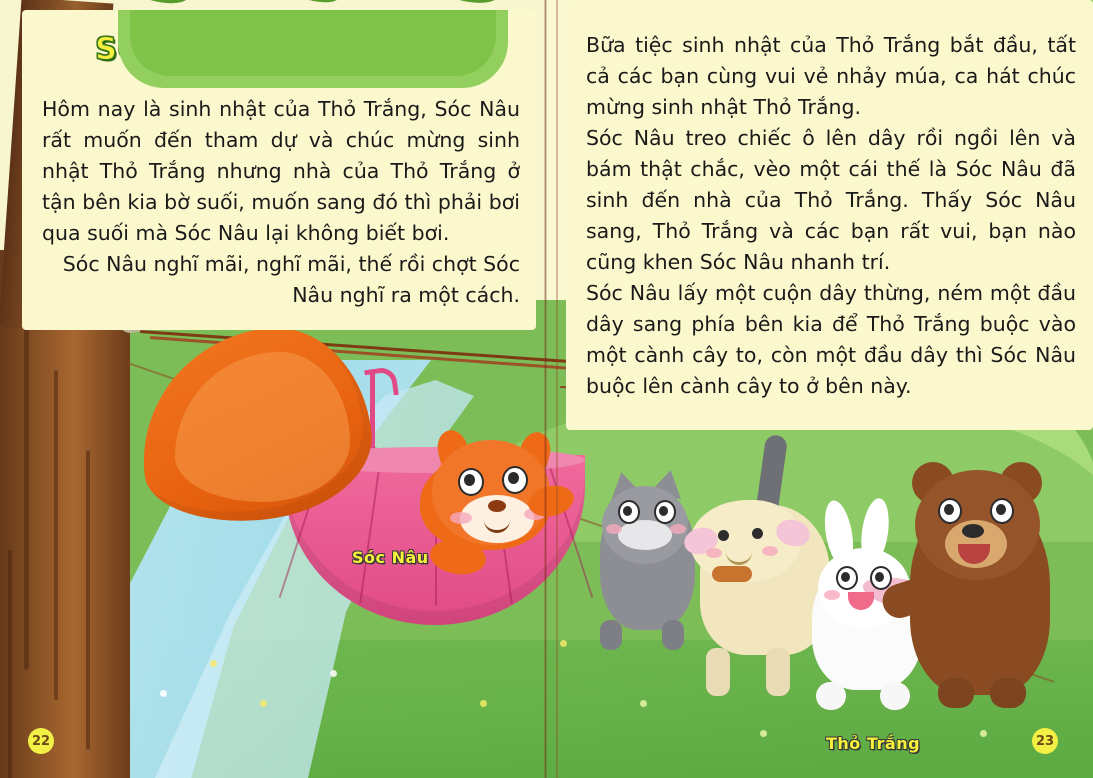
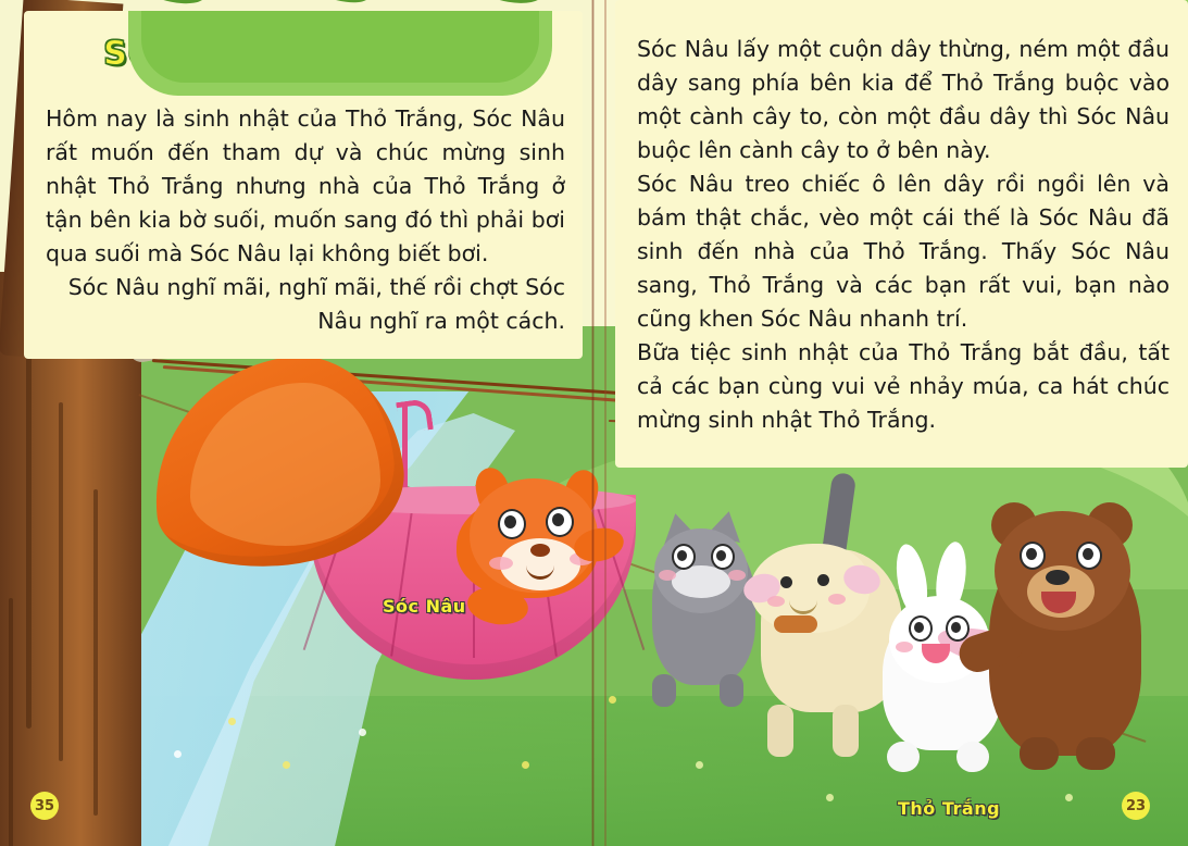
  Sóc Nâu
  Thỏ Trắng
  Hôm nay là sinh nhật của Thỏ Trắng, Sóc Nâu rất muốn đến tham dự và chúc mừng sinh nhật Thỏ Trắng nhưng nhà của Thỏ Trắng ở tận bên kia bờ suối, muốn sang đó thì phải bơi qua suối mà Sóc Nâu lại không biết bơi.
  Sóc Nâu nghĩ mãi, nghĩ mãi, thế rồi chợt Sóc Nâu nghĩ ra một cách.
- Bữa tiệc sinh nhật của Thỏ Trắng bắt đầu, tất cả các bạn cùng vui vẻ nhảy múa, ca hát chúc mừng sinh nhật Thỏ Trắng.
+ Sóc Nâu lấy một cuộn dây thừng, ném một đầu dây sang phía bên kia để Thỏ Trắng buộc vào một cành cây to, còn một đầu dây thì Sóc Nâu buộc lên cành cây to ở bên này.
  Sóc Nâu treo chiếc ô lên dây rồi ngồi lên và bám thật chắc, vèo một cái thế là Sóc Nâu đã sinh đến nhà của Thỏ Trắng. Thấy Sóc Nâu sang, Thỏ Trắng và các bạn rất vui, bạn nào cũng khen Sóc Nâu nhanh trí.
- Sóc Nâu lấy một cuộn dây thừng, ném một đầu dây sang phía bên kia để Thỏ Trắng buộc vào một cành cây to, còn một đầu dây thì Sóc Nâu buộc lên cành cây to ở bên này.
+ Bữa tiệc sinh nhật của Thỏ Trắng bắt đầu, tất cả các bạn cùng vui vẻ nhảy múa, ca hát chúc mừng sinh nhật Thỏ Trắng.
- 22
+ 35
  23
